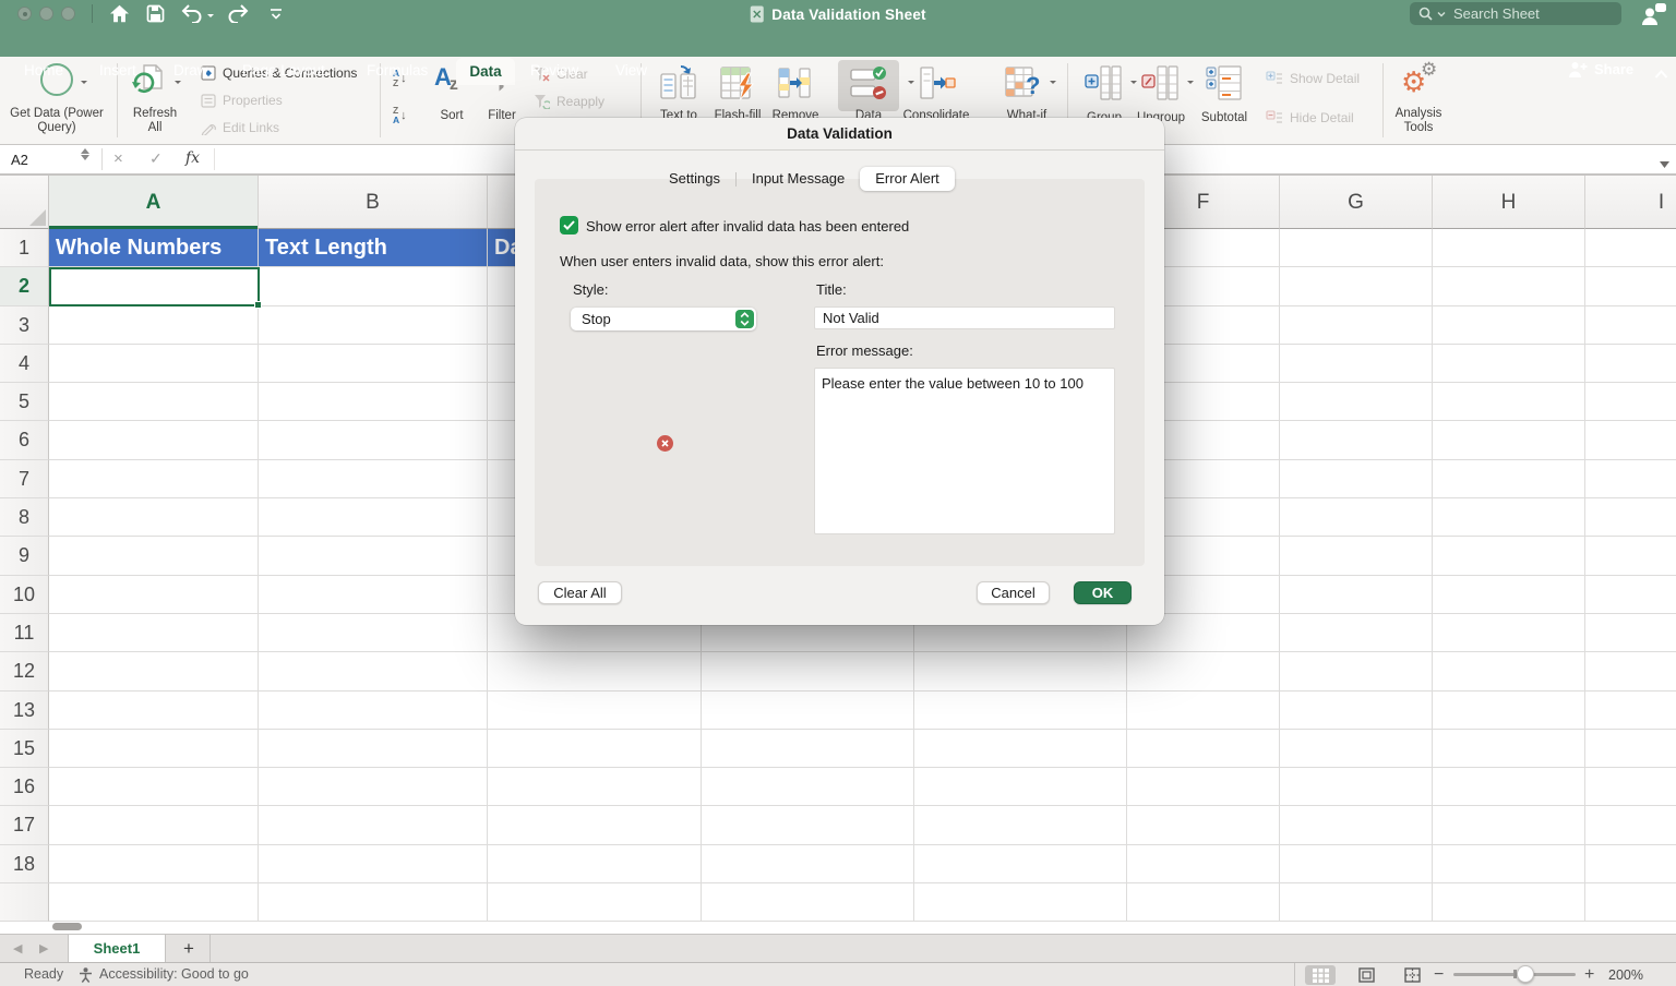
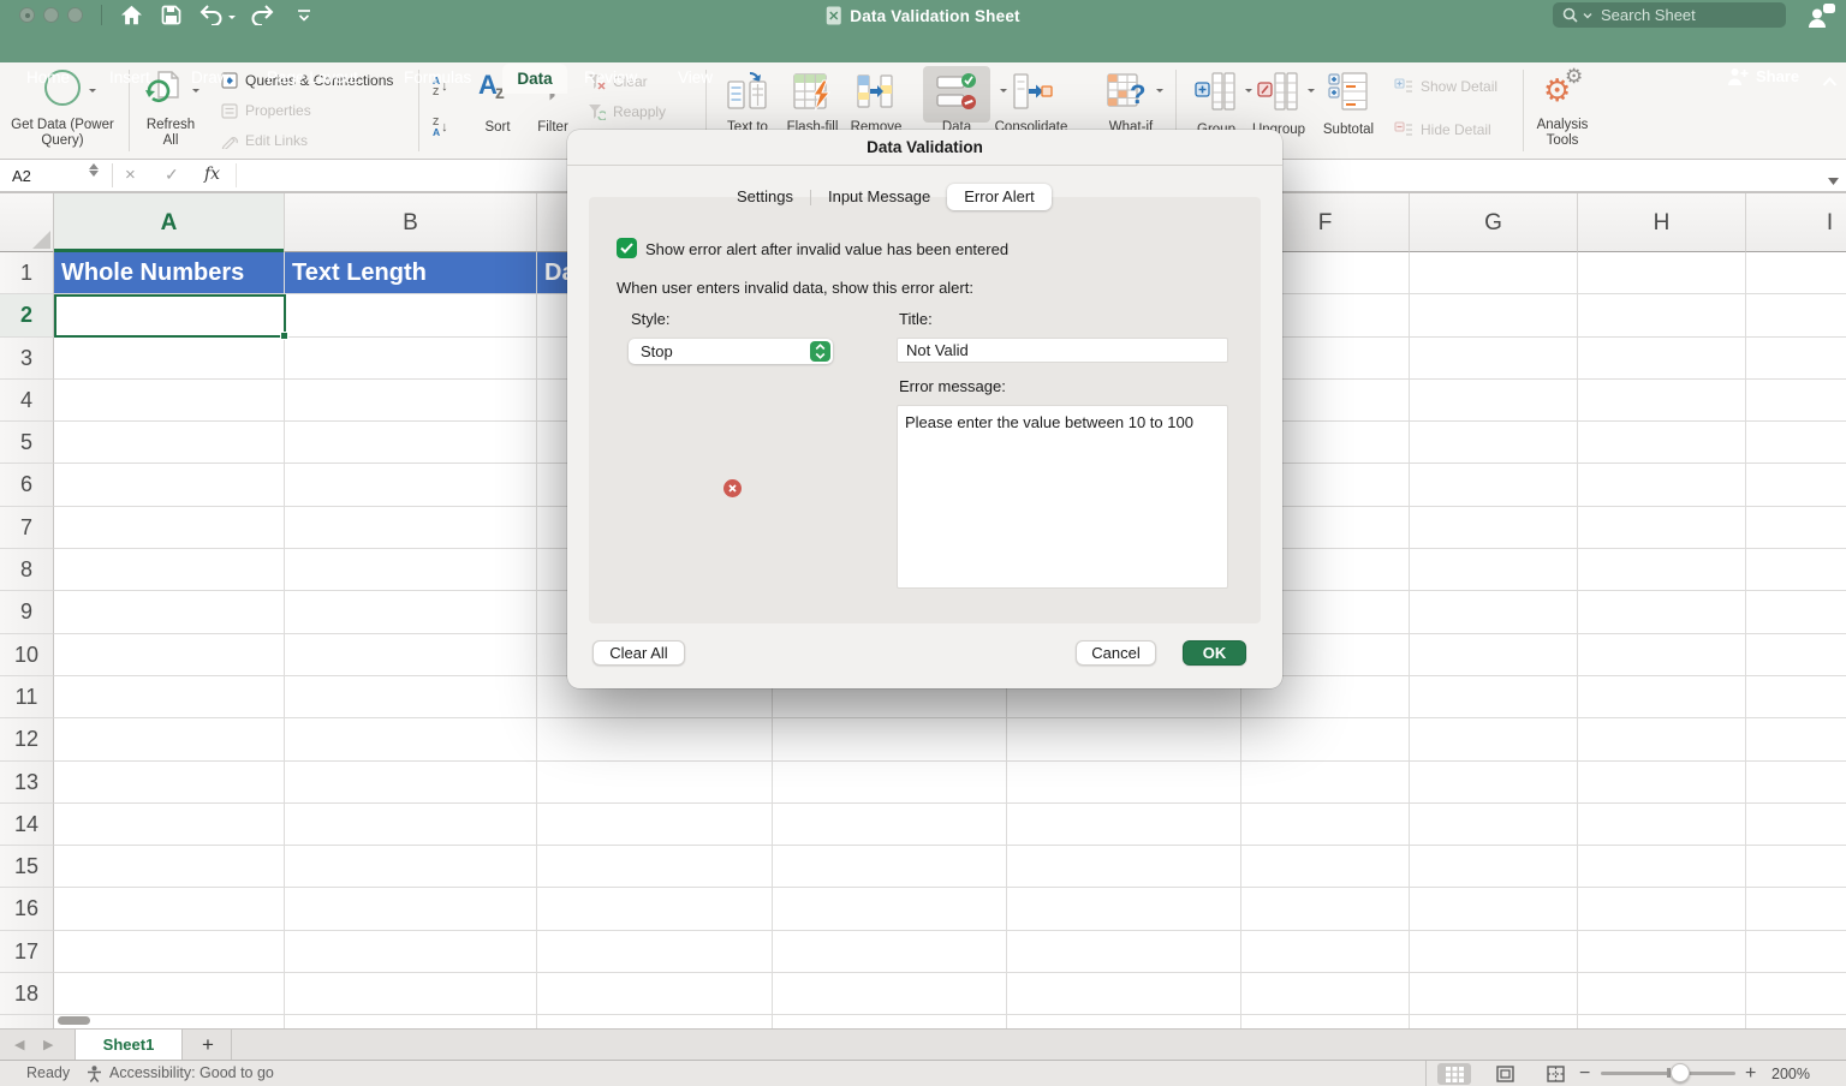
  Data Validation Sheet
  Search Sheet
  Home
  Insert
  Draw
  Page Layout
  Formulas
  Data
  Review
  View
  Get Data (Power Query)
  Refresh All
  Queries & Connections
  Properties
  Edit Links
  A
  Z
  ↓
  Z
  A
  ↓
  Az
  Sort
  Filter
  Clear
  Reapply
  Text to
  Flash-fill
  Remove
  Data
  Consolidate
  ?
  What-if
  Subtotal
  Show Detail
  Hide Detail
  ⚙
  ⚙
  Analysis Tools
  A2
  ×
  ✓
  fx
  A
  B
  F
  G
  H
  I
  1
  Whole Numbers
  Text Length
  2
  3
  4
  5
  6
  7
  8
  9
  10
  11
  12
  13
+ 14
  15
  16
  17
  18
  ◀
  ▶
  Sheet1
  +
  Ready
  Accessibility: Good to go
  −
  +
  200%
  Data Validation
  Settings
  Input Message
  Error Alert
- Show error alert after invalid data has been entered
+ Show error alert after invalid value has been entered
  When user enters invalid data, show this error alert:
  Style:
  Stop
  Title:
  Not Valid
  Error message:
  Please enter the value between 10 to 100
  Clear All
  Cancel
  OK
